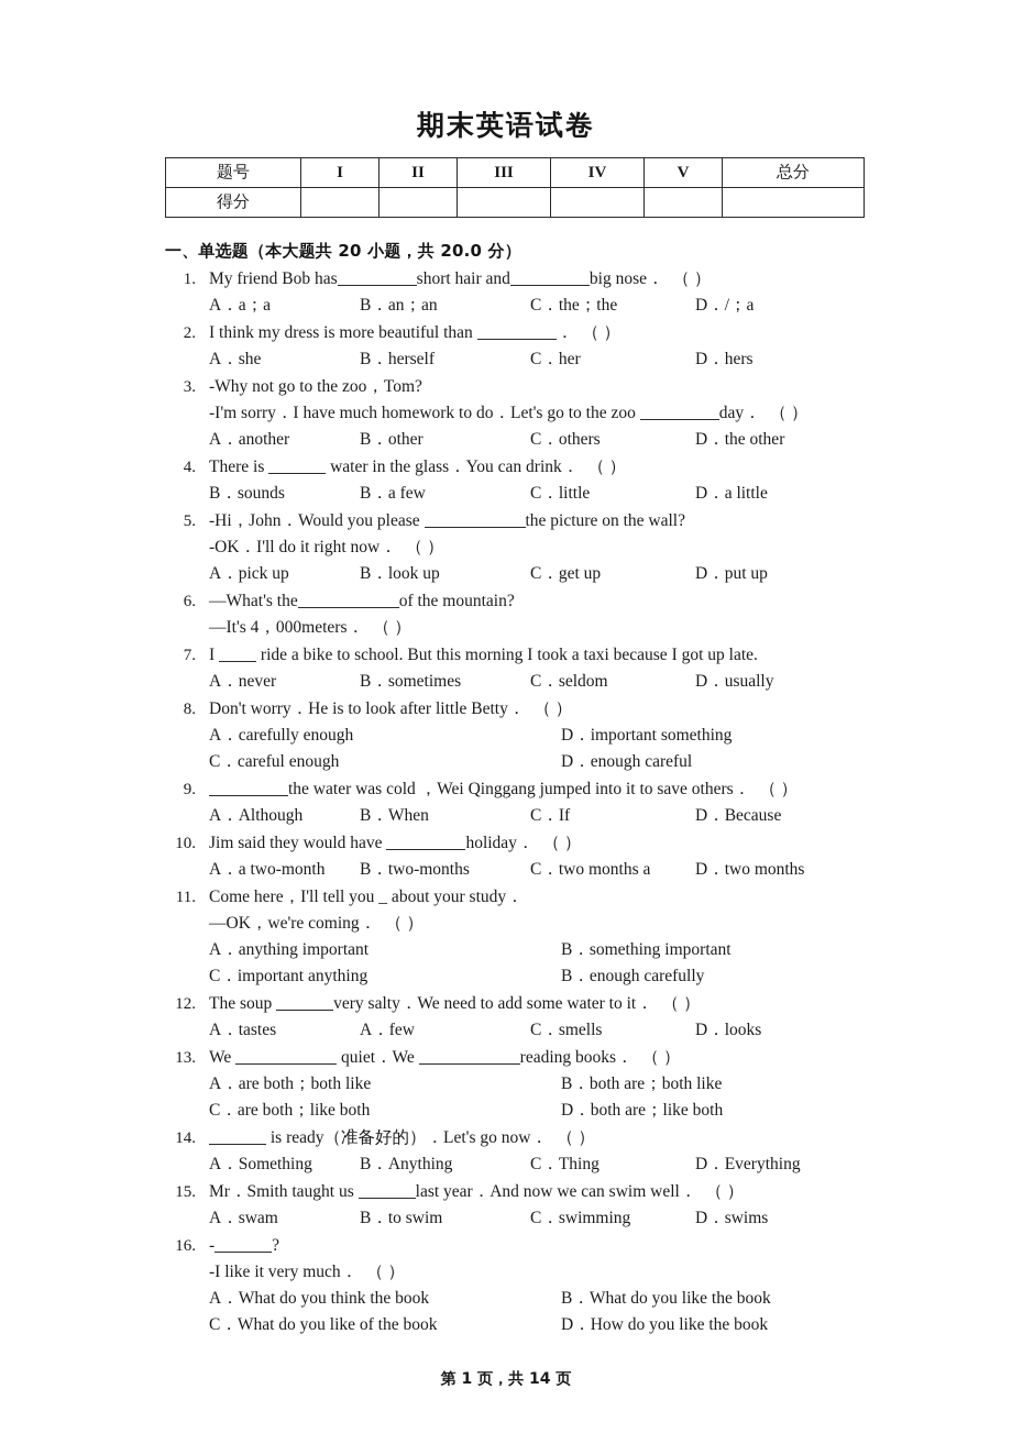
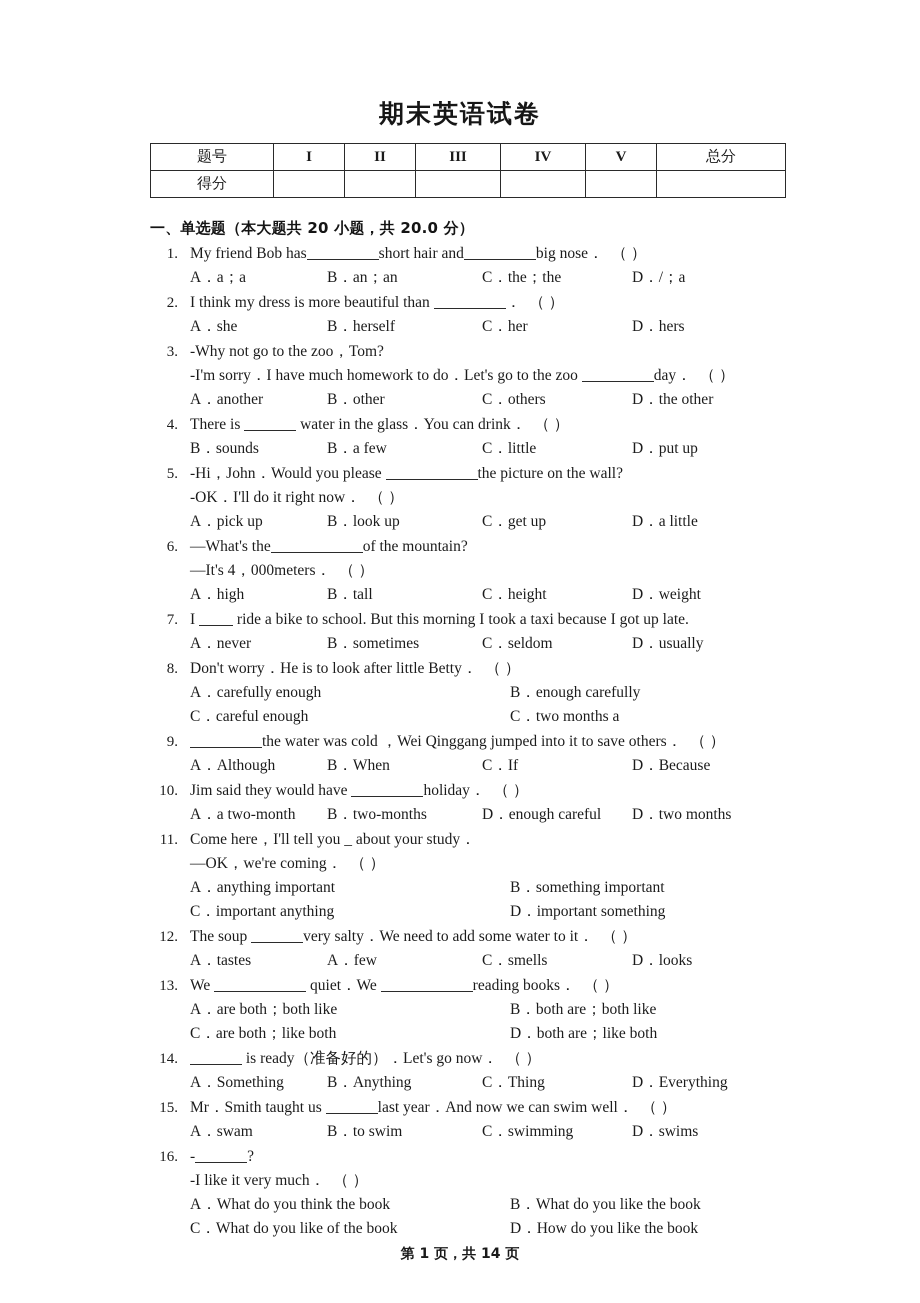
  期末英语试卷
  题号	I	II	III	IV	V	总分
  得分
  一、单选题（本大题共 20 小题，共 20.0 分）
  1.
  My friend Bob has short hair and big nose． （ ）
  A．a；a
  B．an；an
  C．the；the
  D．/；a
  2.
  I think my dress is more beautiful than ． （ ）
  A．she
  B．herself
  C．her
  D．hers
  3.
  -Why not go to the zoo，Tom?
  -I'm sorry．I have much homework to do．Let's go to the zoo day． （ ）
  A．another
  B．other
  C．others
  D．the other
  4.
  There is water in the glass．You can drink． （ ）
  B．sounds
  B．a few
  C．little
- D．a little
+ D．put up
  5.
  -Hi，John．Would you please the picture on the wall?
  -OK．I'll do it right now． （ ）
  A．pick up
  B．look up
  C．get up
- D．put up
+ D．a little
  6.
  —What's the of the mountain?
  —It's 4，000meters． （ ）
+ A．high
+ B．tall
+ C．height
+ D．weight
  7.
  I ride a bike to school. But this morning I took a taxi because I got up late.
  A．never
  B．sometimes
  C．seldom
  D．usually
  8.
  Don't worry．He is to look after little Betty． （ ）
  A．carefully enough
- D．important something
+ B．enough carefully
  C．careful enough
- D．enough careful
+ C．two months a
  9.
  the water was cold ，Wei Qinggang jumped into it to save others． （ ）
  A．Although
  B．When
  C．If
  D．Because
  10.
  Jim said they would have holiday． （ ）
  A．a two-month
  B．two-months
- C．two months a
+ D．enough careful
  D．two months
  11.
  Come here，I'll tell you _ about your study．
  —OK，we're coming． （ ）
  A．anything important
  B．something important
  C．important anything
- B．enough carefully
+ D．important something
  12.
  The soup very salty．We need to add some water to it． （ ）
  A．tastes
  A．few
  C．smells
  D．looks
  13.
  We quiet．We reading books． （ ）
  A．are both；both like
  B．both are；both like
  C．are both；like both
  D．both are；like both
  14.
  is ready（准备好的）．Let's go now． （ ）
  A．Something
  B．Anything
  C．Thing
  D．Everything
  15.
  Mr．Smith taught us last year．And now we can swim well． （ ）
  A．swam
  B．to swim
  C．swimming
  D．swims
  16.
  - ?
  -I like it very much． （ ）
  A．What do you think the book
  B．What do you like the book
  C．What do you like of the book
  D．How do you like the book
  第 1 页，共 14 页
